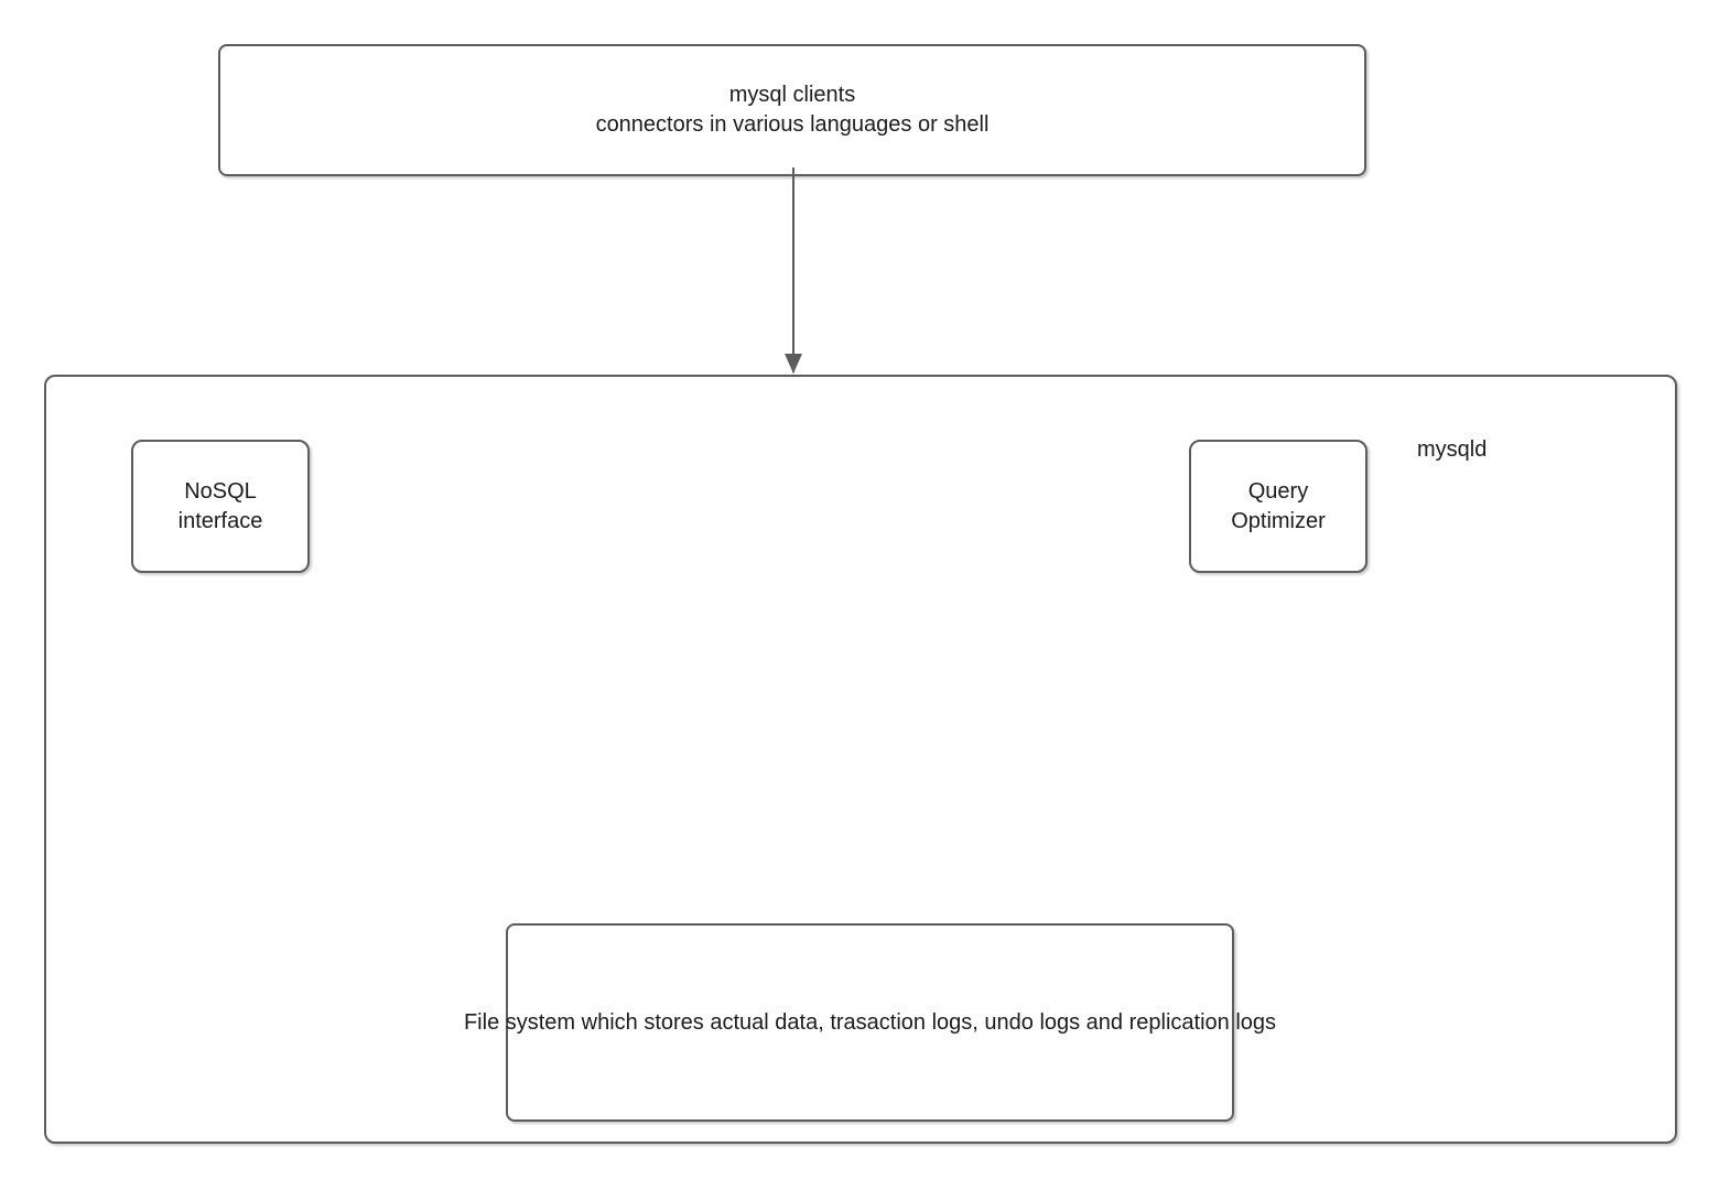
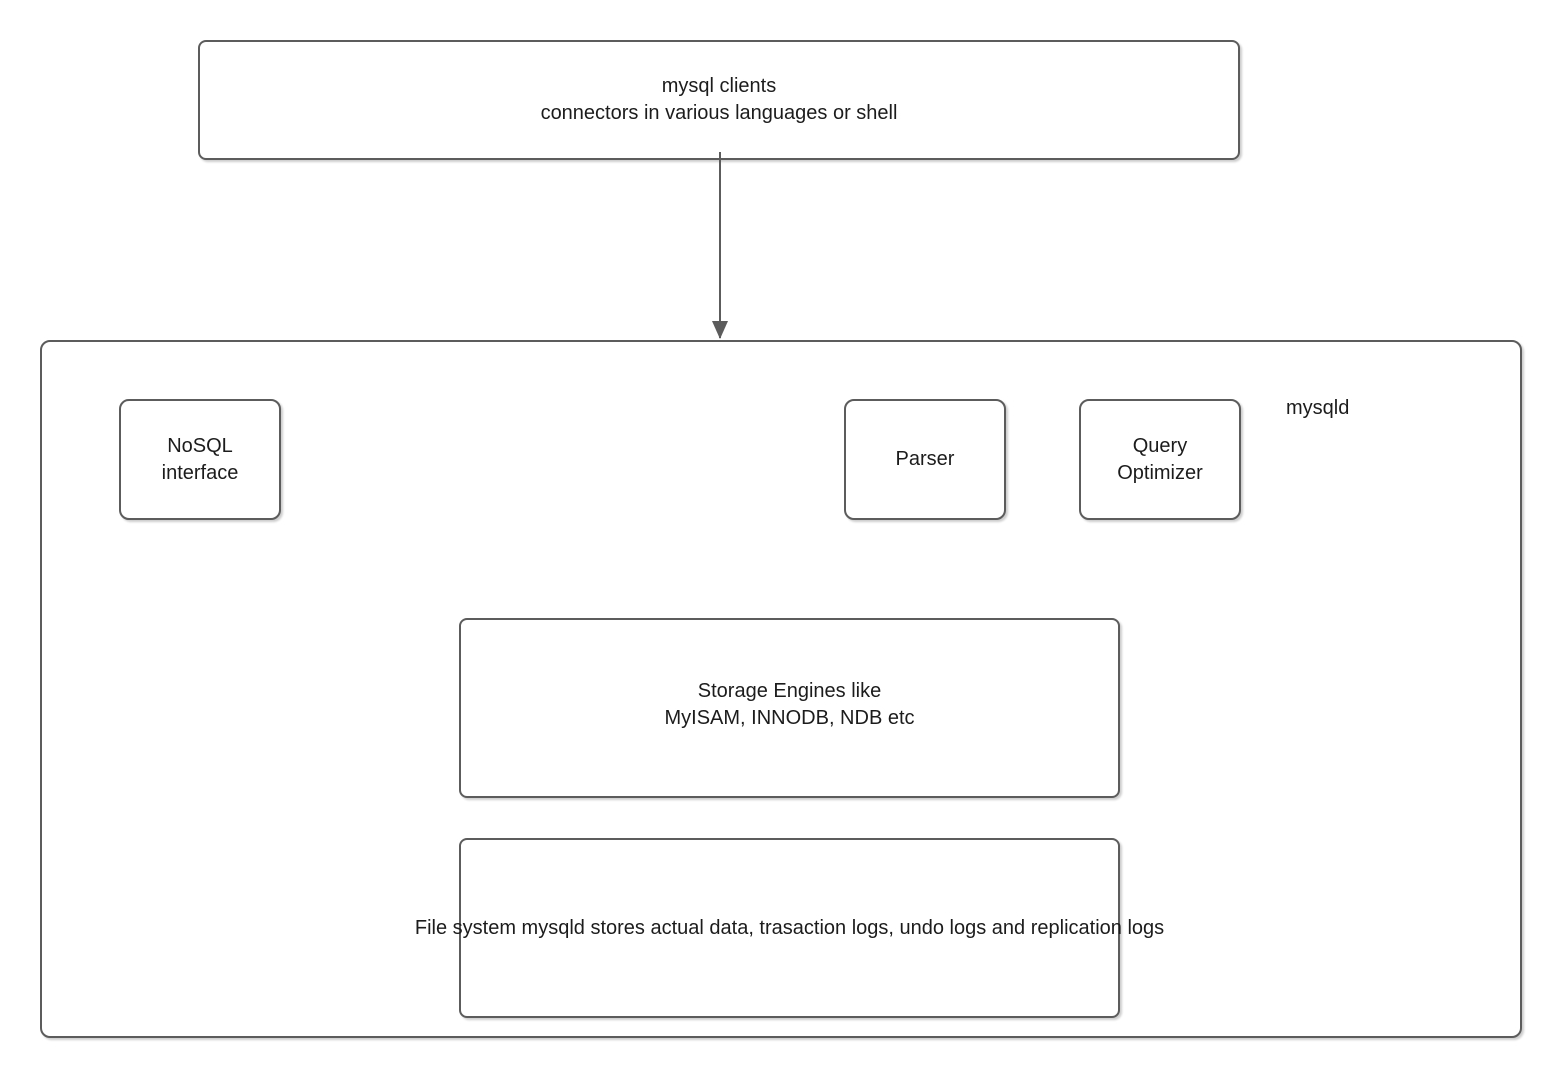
  mysql clients
  connectors in various languages or shell
  mysqld
  NoSQL
  interface
+ Parser
  Query
  Optimizer
+ Storage Engines like
+ MyISAM, INNODB, NDB etc
- File system which stores actual data, trasaction logs, undo logs and replication logs
+ File system mysqld stores actual data, trasaction logs, undo logs and replication logs
